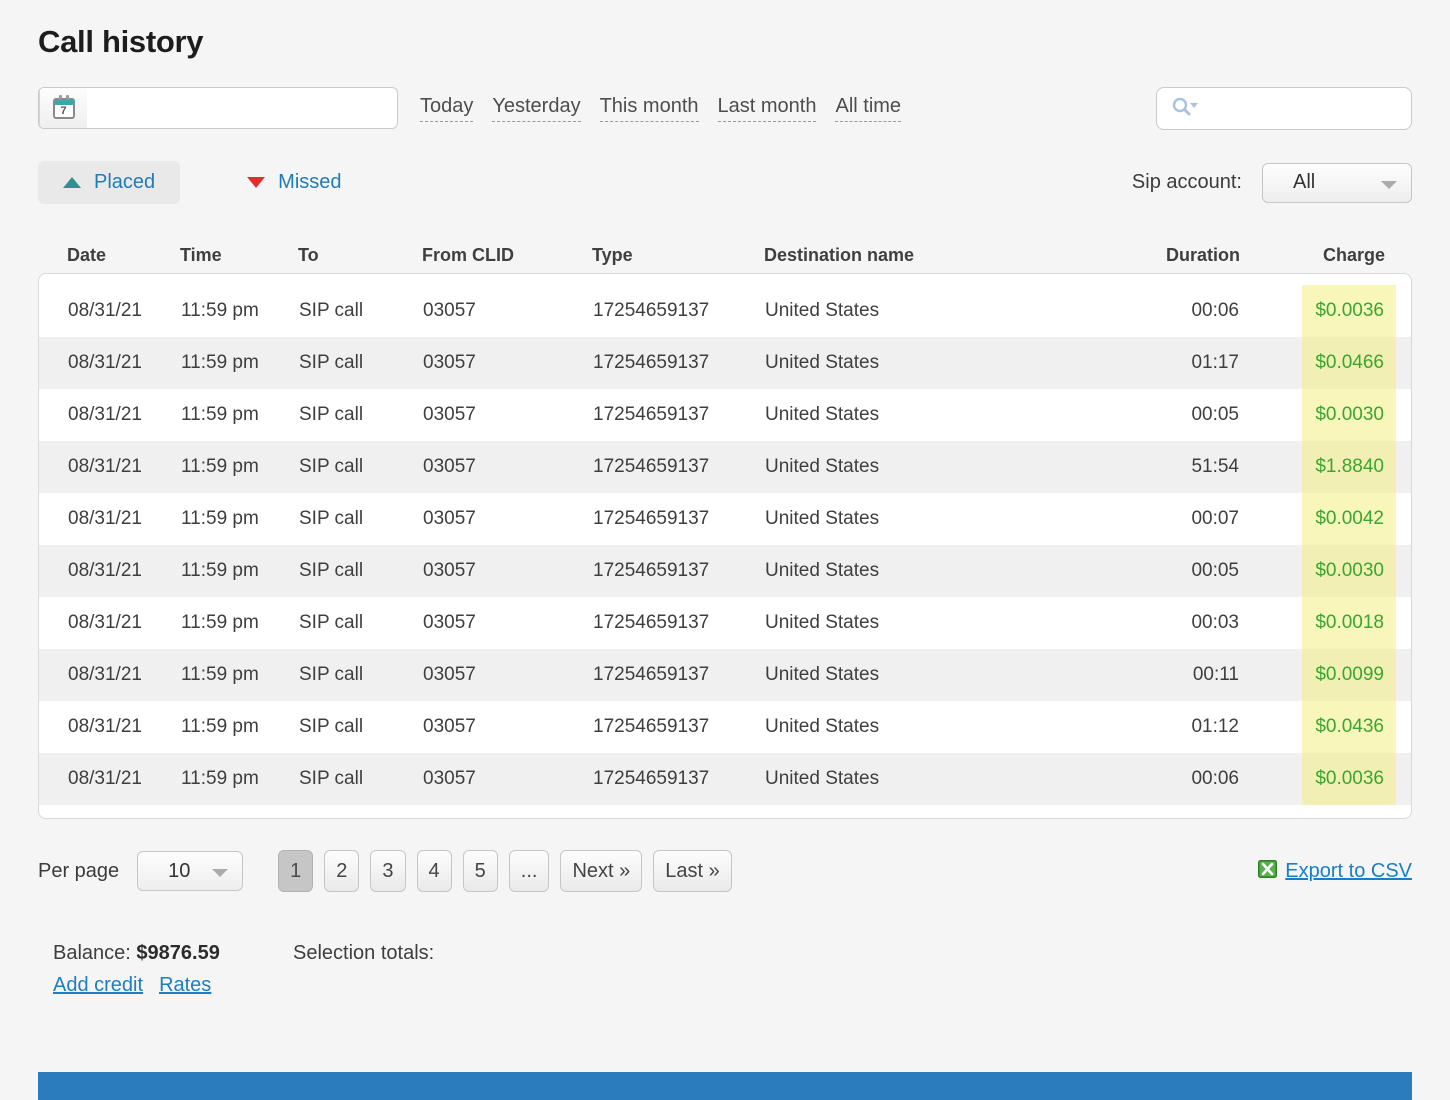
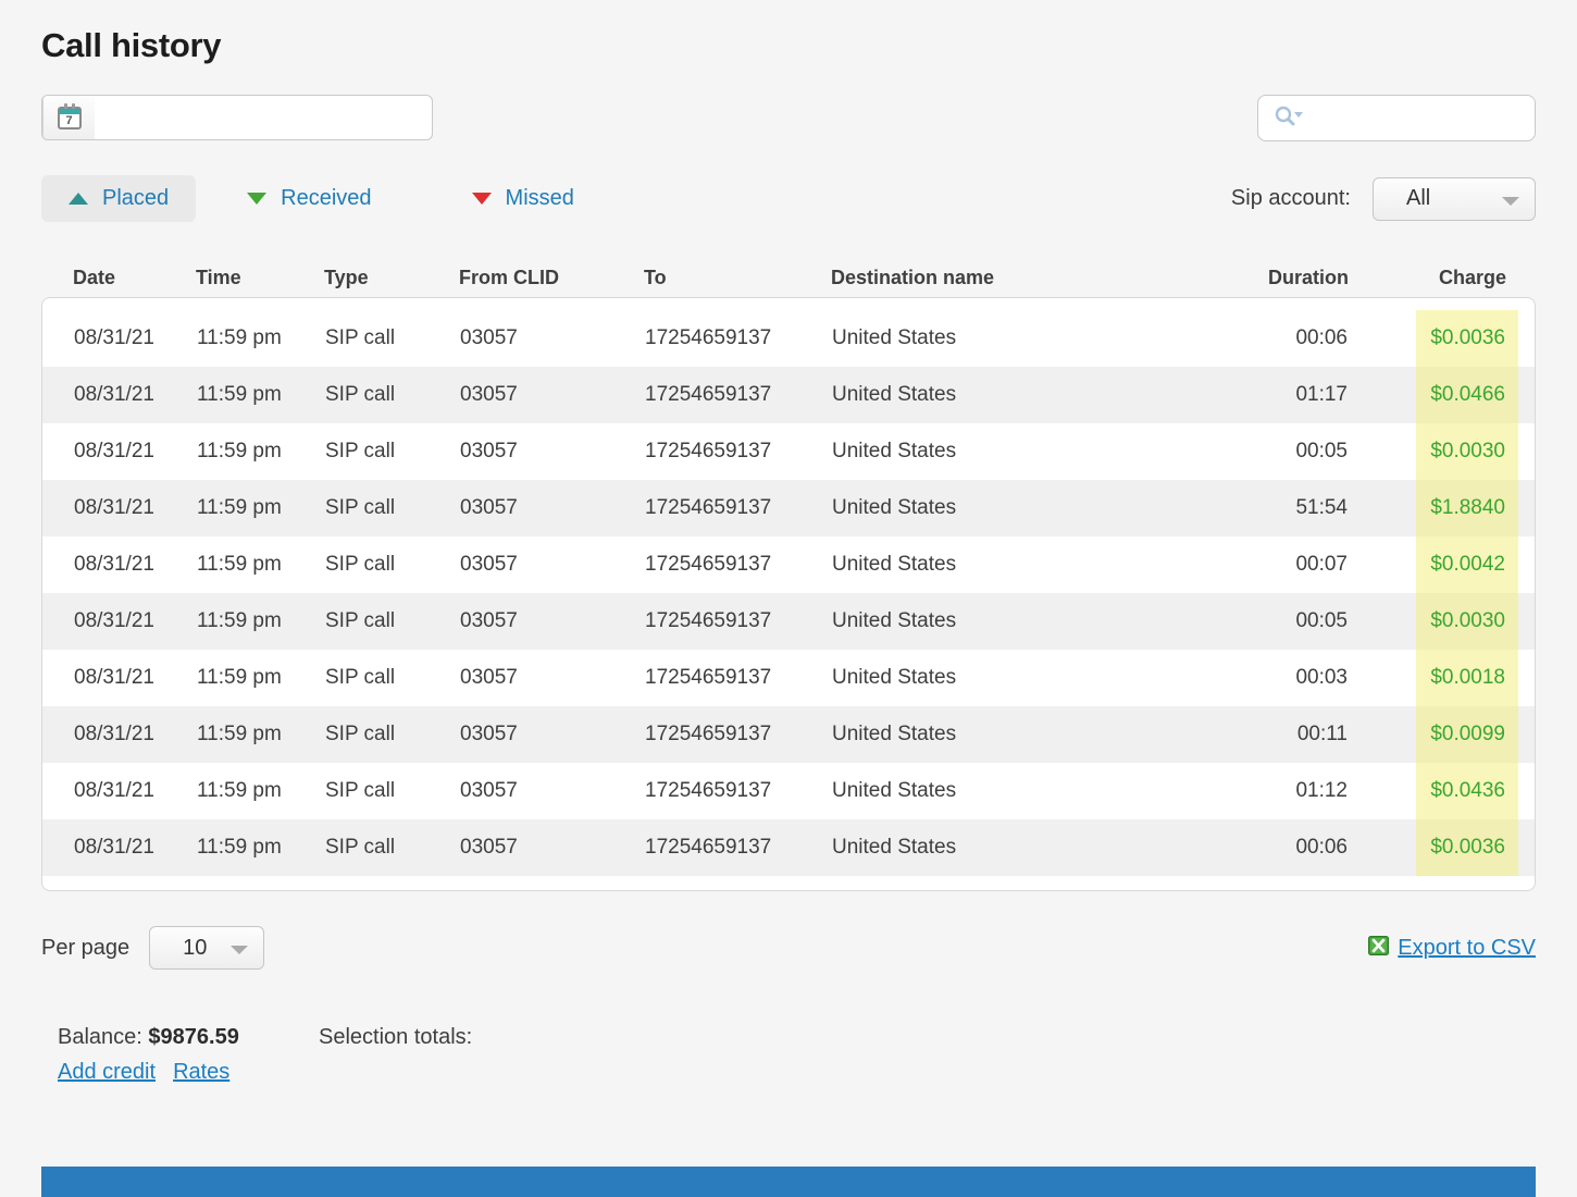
  Call history
  7
- Today
- Yesterday
- This month
- Last month
- All time
  Placed
+ Received
  Missed
  Sip account:
  All
  Date
  Time
- To
+ Type
  From CLID
- Type
+ To
  Destination name
  Duration
  Charge
  08/31/21
  11:59 pm
  SIP call
  03057
  17254659137
  United States
  00:06
  $0.0036
  08/31/21
  11:59 pm
  SIP call
  03057
  17254659137
  United States
  01:17
  $0.0466
  08/31/21
  11:59 pm
  SIP call
  03057
  17254659137
  United States
  00:05
  $0.0030
  08/31/21
  11:59 pm
  SIP call
  03057
  17254659137
  United States
  51:54
  $1.8840
  08/31/21
  11:59 pm
  SIP call
  03057
  17254659137
  United States
  00:07
  $0.0042
  08/31/21
  11:59 pm
  SIP call
  03057
  17254659137
  United States
  00:05
  $0.0030
  08/31/21
  11:59 pm
  SIP call
  03057
  17254659137
  United States
  00:03
  $0.0018
  08/31/21
  11:59 pm
  SIP call
  03057
  17254659137
  United States
  00:11
  $0.0099
  08/31/21
  11:59 pm
  SIP call
  03057
  17254659137
  United States
  01:12
  $0.0436
  08/31/21
  11:59 pm
  SIP call
  03057
  17254659137
  United States
  00:06
  $0.0036
  Per page
  10
- 1
- 2
- 3
- 4
- 5
- ...
- Next »
- Last »
  Export to CSV
  Balance: $9876.59
  Add credit
  Rates
  Selection totals:
